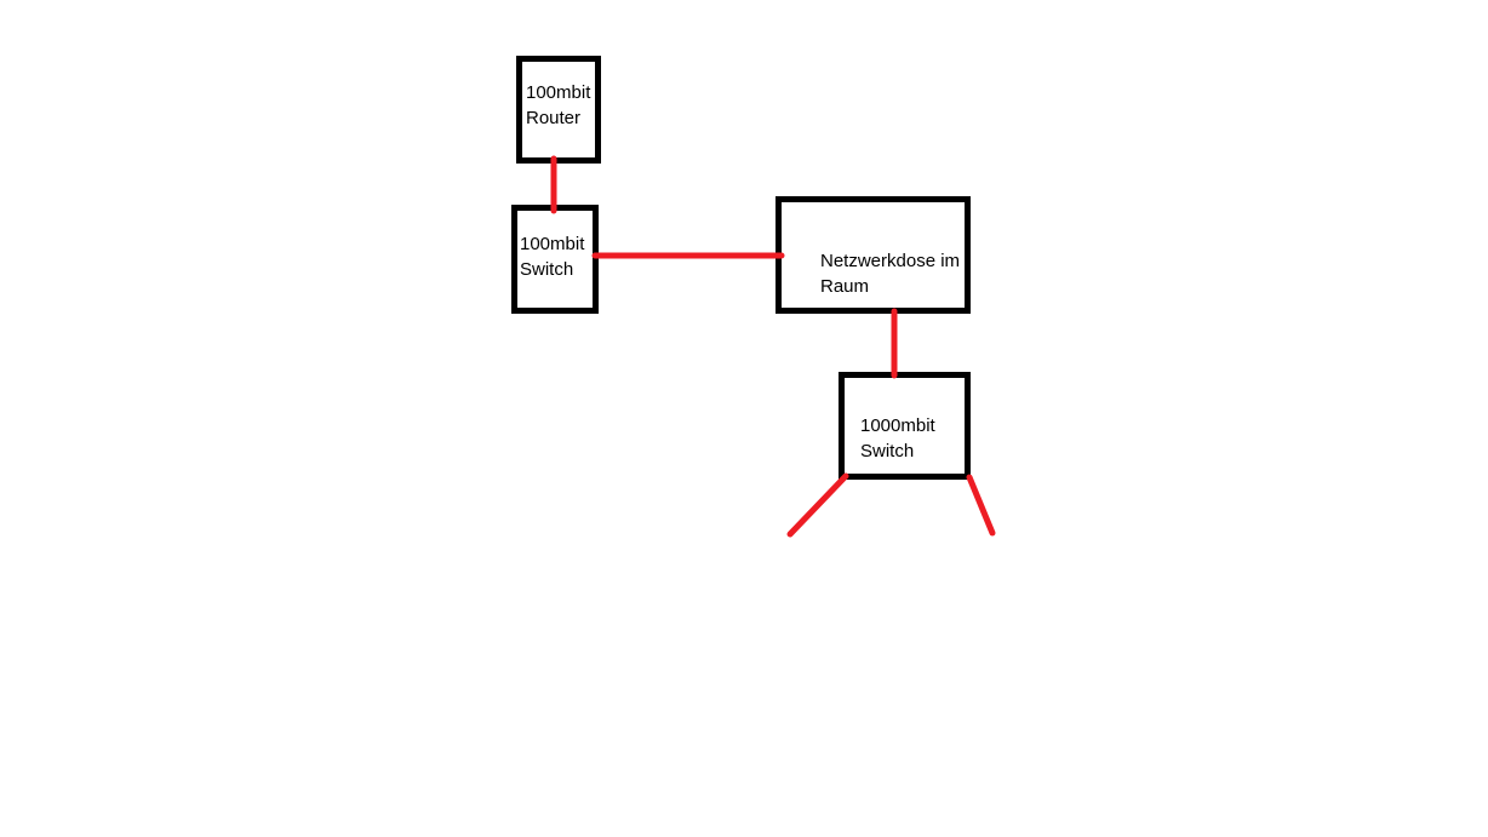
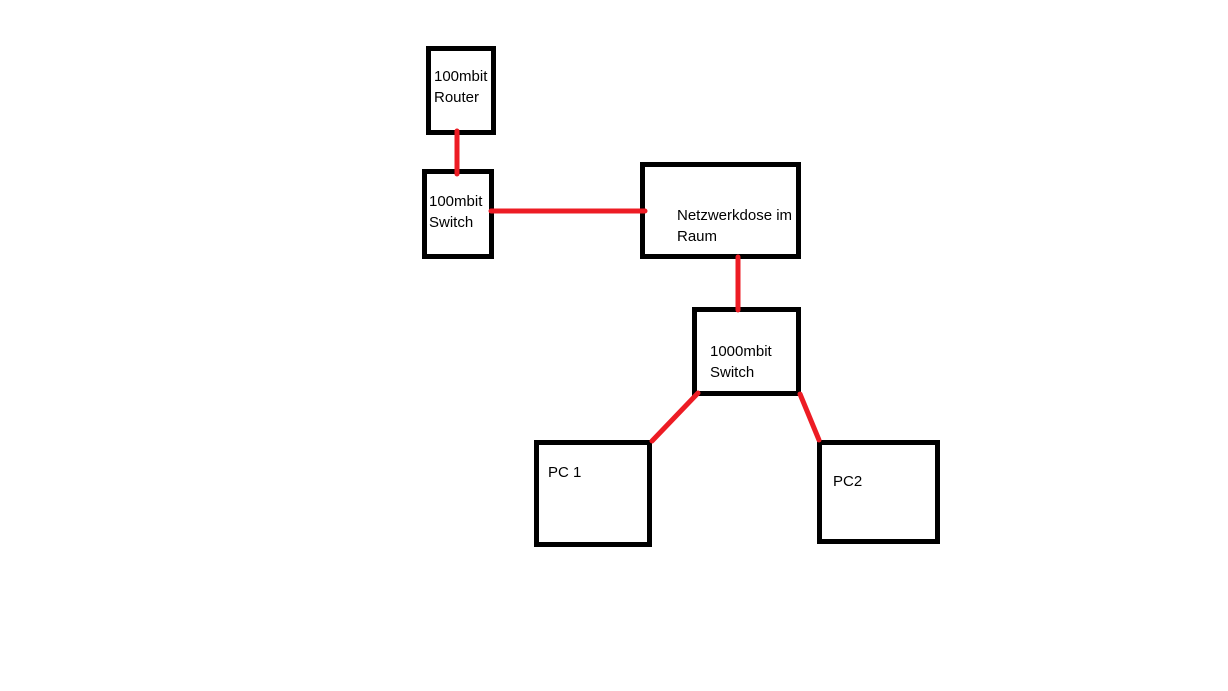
  100mbit
  Router
  100mbit
  Switch
  Netzwerkdose im
  Raum
  1000mbit
  Switch
+ PC 1
+ PC2
